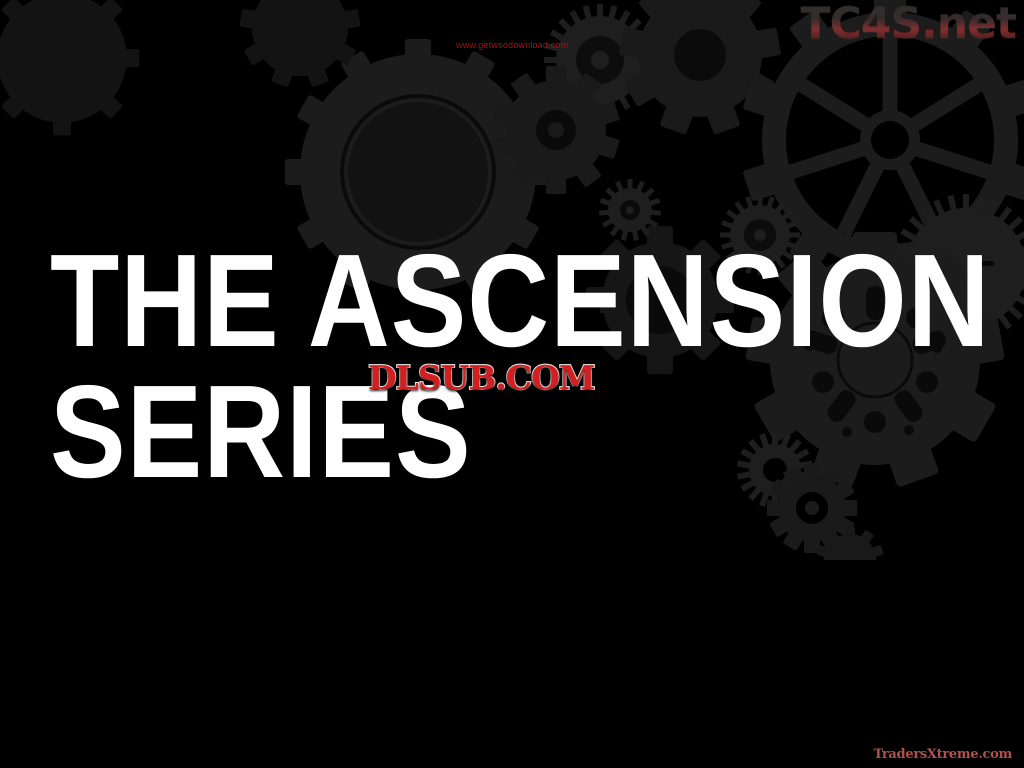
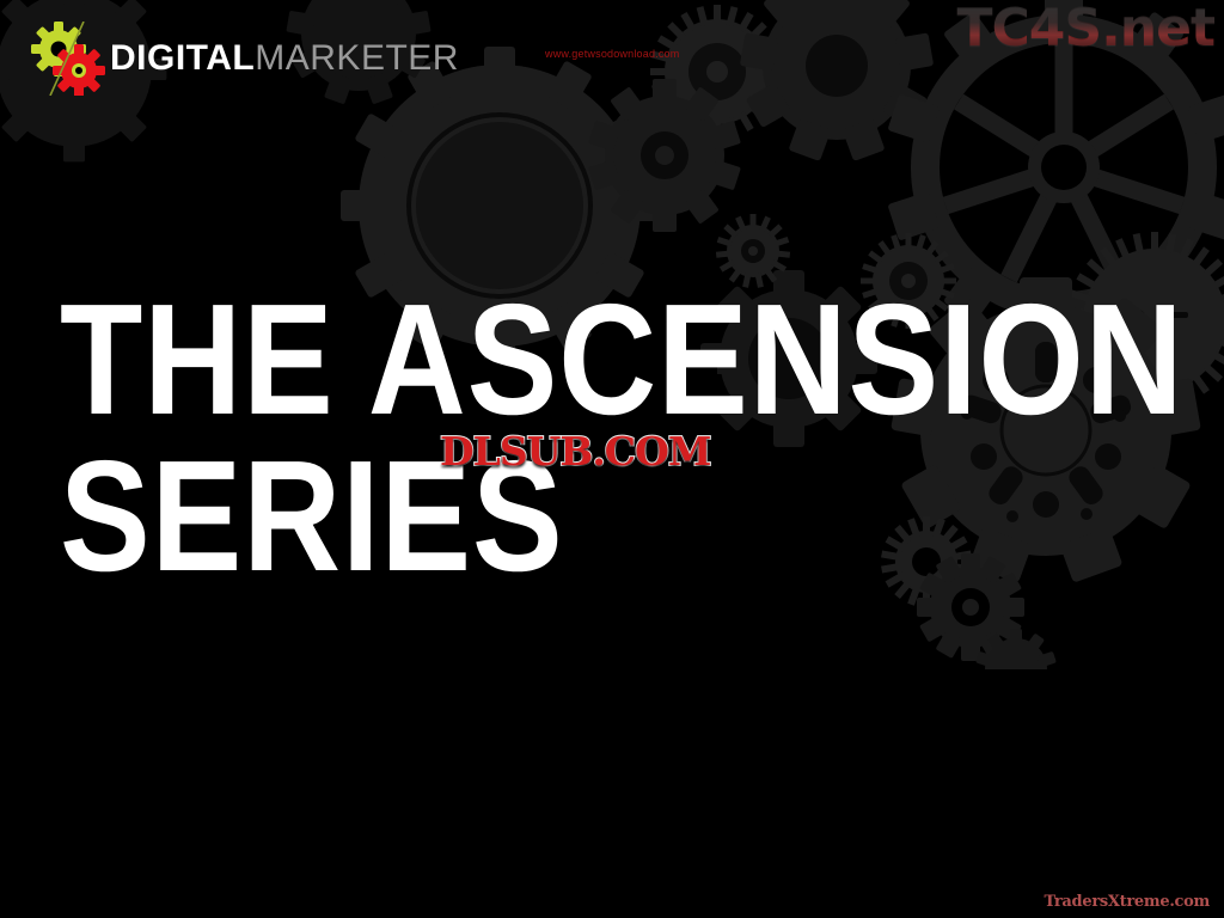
+ DIGITAL
+ MARKETER
  www.getwsodownload.com
  TC4S.net
  THE ASCENSION
  SERIES
  DLSUB.COM
  TradersXtreme.com
